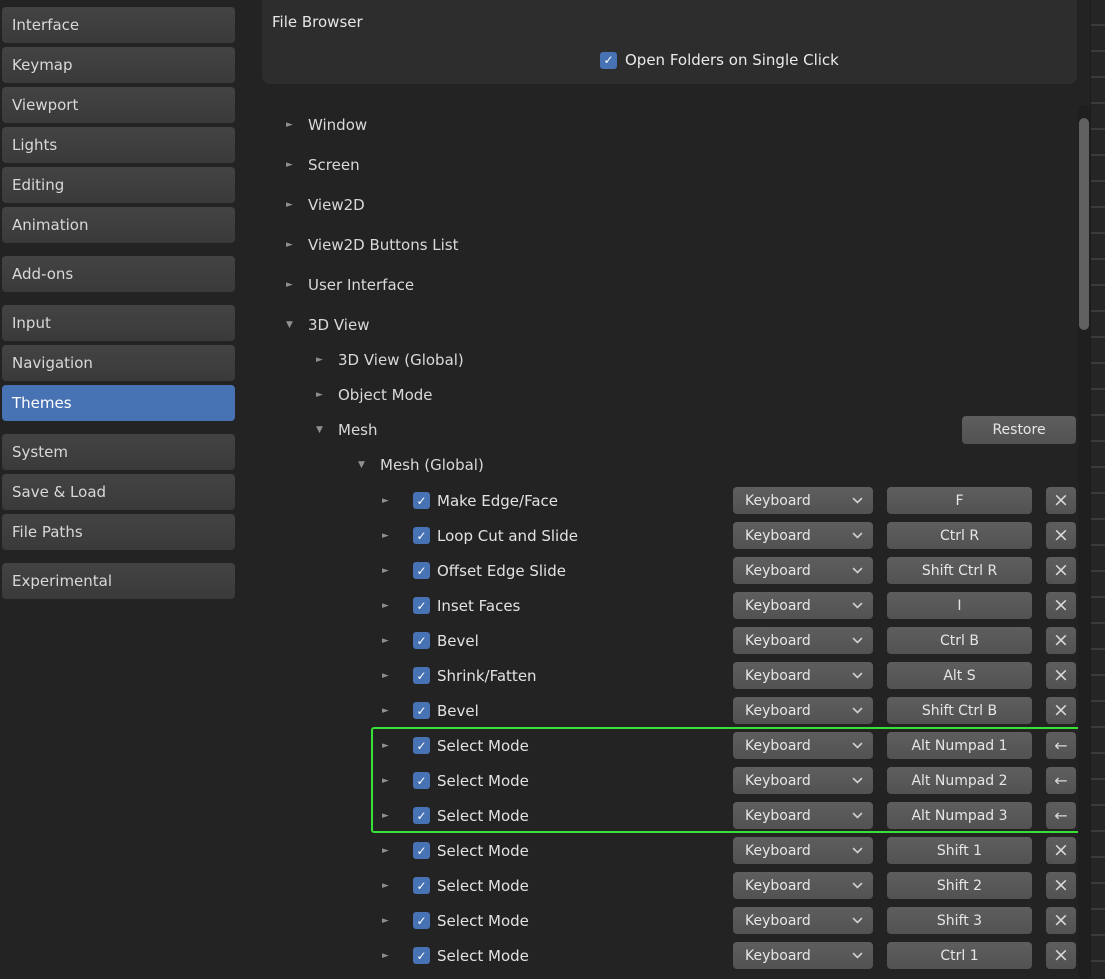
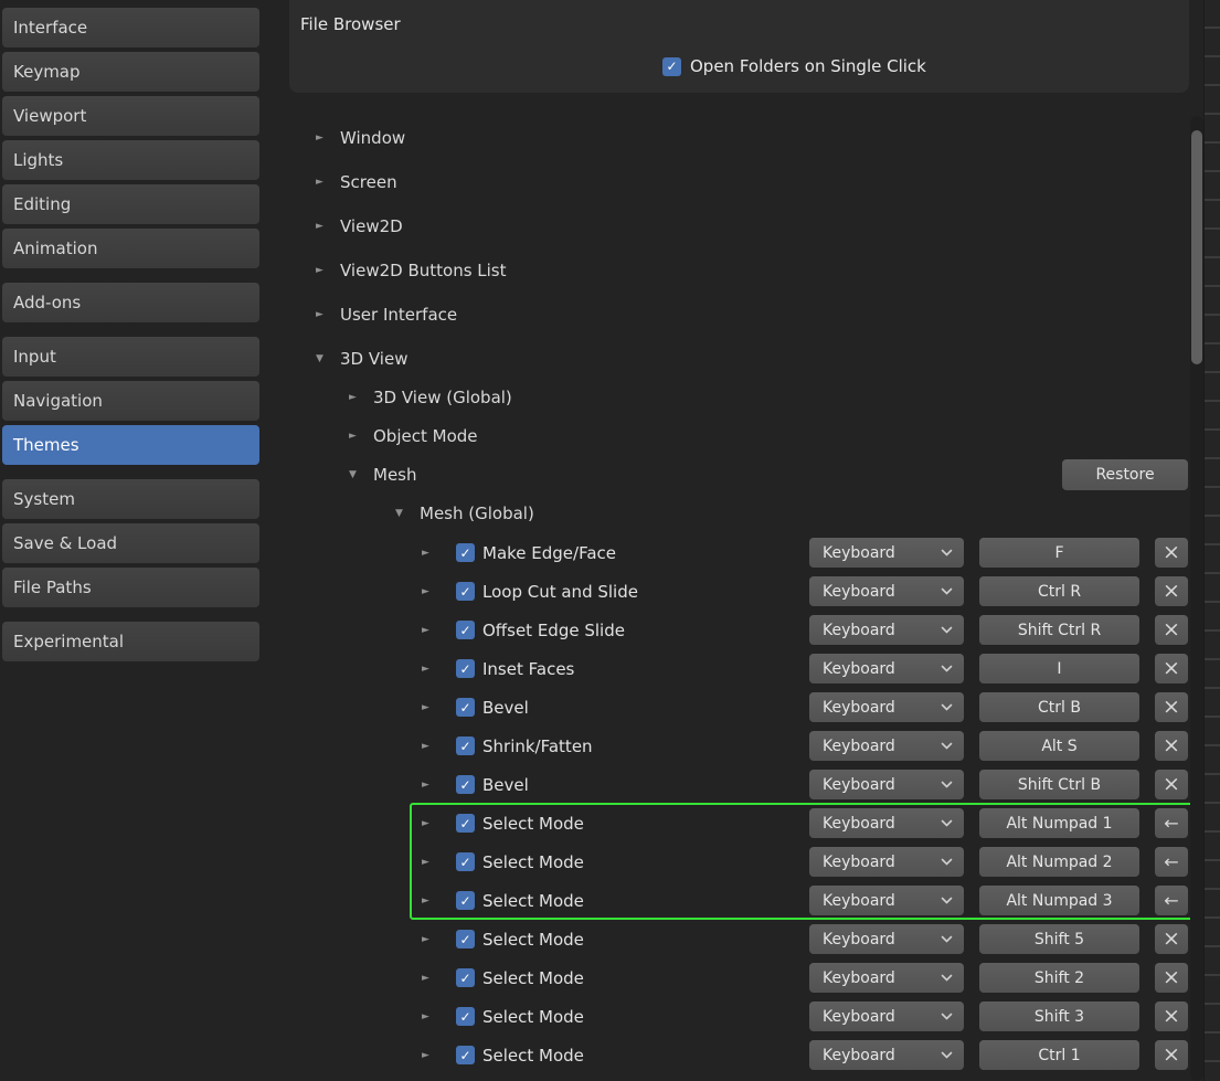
  Interface
  Keymap
  Viewport
  Lights
  Editing
  Animation
  Add-ons
  Input
  Navigation
  Themes
  System
  Save & Load
  File Paths
  Experimental
  File Browser
  ✓
  Open Folders on Single Click
  ►
  Window
  ►
  Screen
  ►
  View2D
  ►
  View2D Buttons List
  ►
  User Interface
  ▼
  3D View
  ►
  3D View (Global)
  ►
  Object Mode
  ▼
  Mesh
  Restore
  ▼
  Mesh (Global)
  ►
  ✓
  Make Edge/Face
  Keyboard
  F
  ×
  ►
  ✓
  Loop Cut and Slide
  Keyboard
  Ctrl R
  ×
  ►
  ✓
  Offset Edge Slide
  Keyboard
  Shift Ctrl R
  ×
  ►
  ✓
  Inset Faces
  Keyboard
  I
  ×
  ►
  ✓
  Bevel
  Keyboard
  Ctrl B
  ×
  ►
  ✓
  Shrink/Fatten
  Keyboard
  Alt S
  ×
  ►
  ✓
  Bevel
  Keyboard
  Shift Ctrl B
  ×
  ►
  ✓
  Select Mode
  Keyboard
  Alt Numpad 1
  ←
  ►
  ✓
  Select Mode
  Keyboard
  Alt Numpad 2
  ←
  ►
  ✓
  Select Mode
  Keyboard
  Alt Numpad 3
  ←
  ►
  ✓
  Select Mode
  Keyboard
- Shift 1
+ Shift 5
  ×
  ►
  ✓
  Select Mode
  Keyboard
  Shift 2
  ×
  ►
  ✓
  Select Mode
  Keyboard
  Shift 3
  ×
  ►
  ✓
  Select Mode
  Keyboard
  Ctrl 1
  ×
